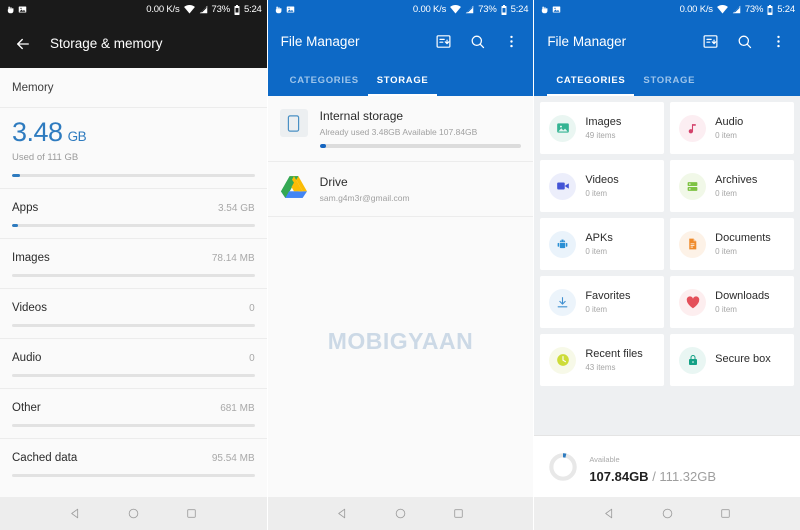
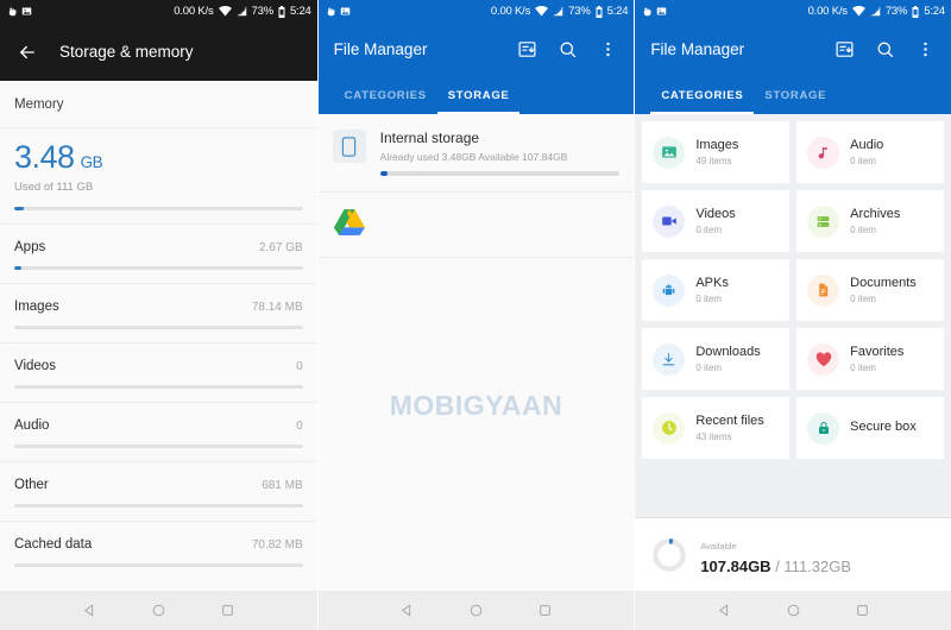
  0.00 K/s
  73%
  5:24
  Storage & memory
  Memory
  3.48
  GB
  Used of 111 GB
  Apps
- 3.54 GB
+ 2.67 GB
  Images
  78.14 MB
  Videos
  0
  Audio
  0
  Other
  681 MB
  Cached data
- 95.54 MB
+ 70.82 MB
  0.00 K/s
  73%
  5:24
  File Manager
  CATEGORIES
  STORAGE
  Internal storage
  Already used 3.48GB Available 107.84GB
- Drive
- sam.g4m3r@gmail.com
  MOBIGYAAN
  0.00 K/s
  73%
  5:24
  File Manager
  CATEGORIES
  STORAGE
  Images
  49 items
  Audio
  0 item
  Videos
  0 item
  Archives
  0 item
  APKs
  0 item
  Documents
  0 item
- Favorites
+ Downloads
  0 item
- Downloads
+ Favorites
  0 item
  Recent files
  43 items
  Secure box
  Available
  107.84GB / 111.32GB
